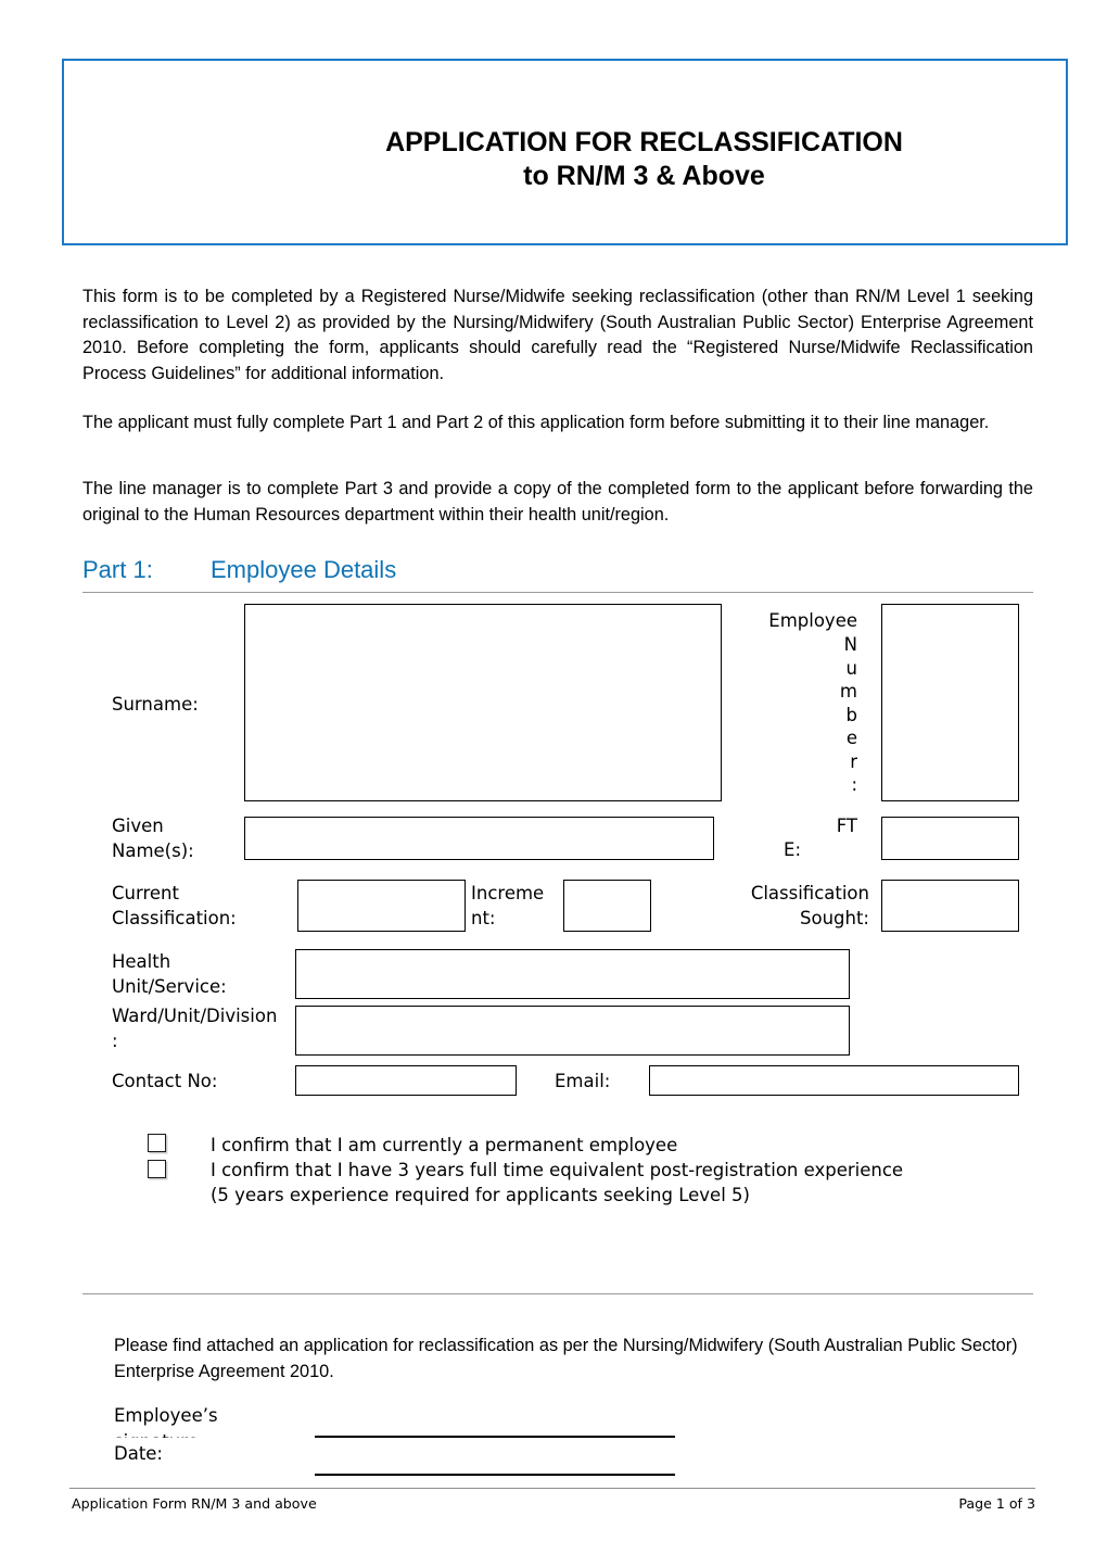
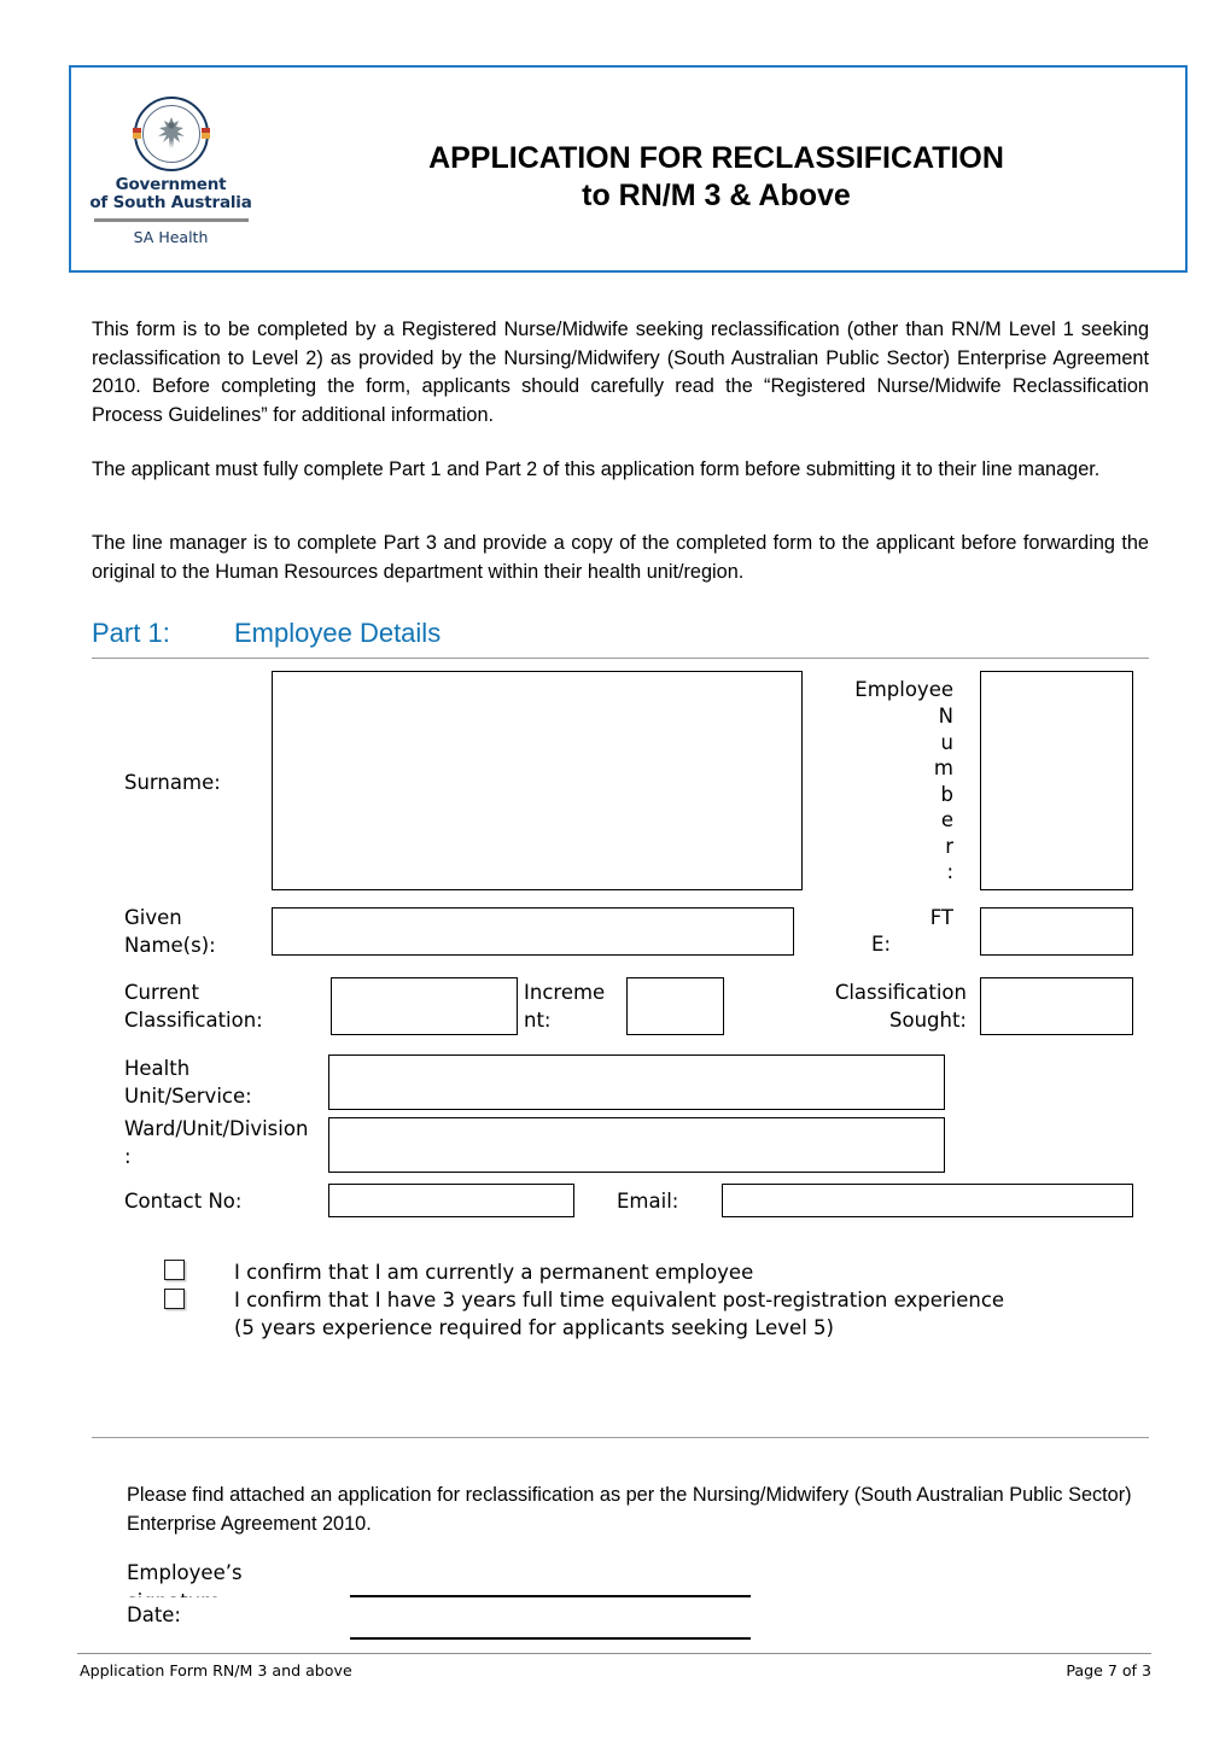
+ Government
+ of South Australia
+ SA Health
  APPLICATION FOR RECLASSIFICATION
  to RN/M 3 & Above
  This form is to be completed by a Registered Nurse/Midwife seeking reclassification (other than RN/M Level 1 seeking reclassification to Level 2) as provided by the Nursing/Midwifery (South Australian Public Sector) Enterprise Agreement 2010. Before completing the form, applicants should carefully read the “Registered Nurse/Midwife Reclassification Process Guidelines” for additional information.
  The applicant must fully complete Part 1 and Part 2 of this application form before submitting it to their line manager.
  The line manager is to complete Part 3 and provide a copy of the completed form to the applicant before forwarding the original to the Human Resources department within their health unit/region.
  Part 1: Employee Details
  Surname:
  Employee
  N
  u
  m
  b
  e
  r
  :
  Given
  Name(s):
  FT
  E:
  Current
  Classification:
  Increme
  nt:
  Classification
  Sought:
  Health
  Unit/Service:
  Ward/Unit/Division
  :
  Contact No:
  Email:
  I confirm that I am currently a permanent employee
  I confirm that I have 3 years full time equivalent post-registration experience
  (5 years experience required for applicants seeking Level 5)
  Please find attached an application for reclassification as per the Nursing/Midwifery (South Australian Public Sector) Enterprise Agreement 2010.
  Employee’s
  Date:
  Application Form RN/M 3 and above
- Page 1 of 3
+ Page 7 of 3
